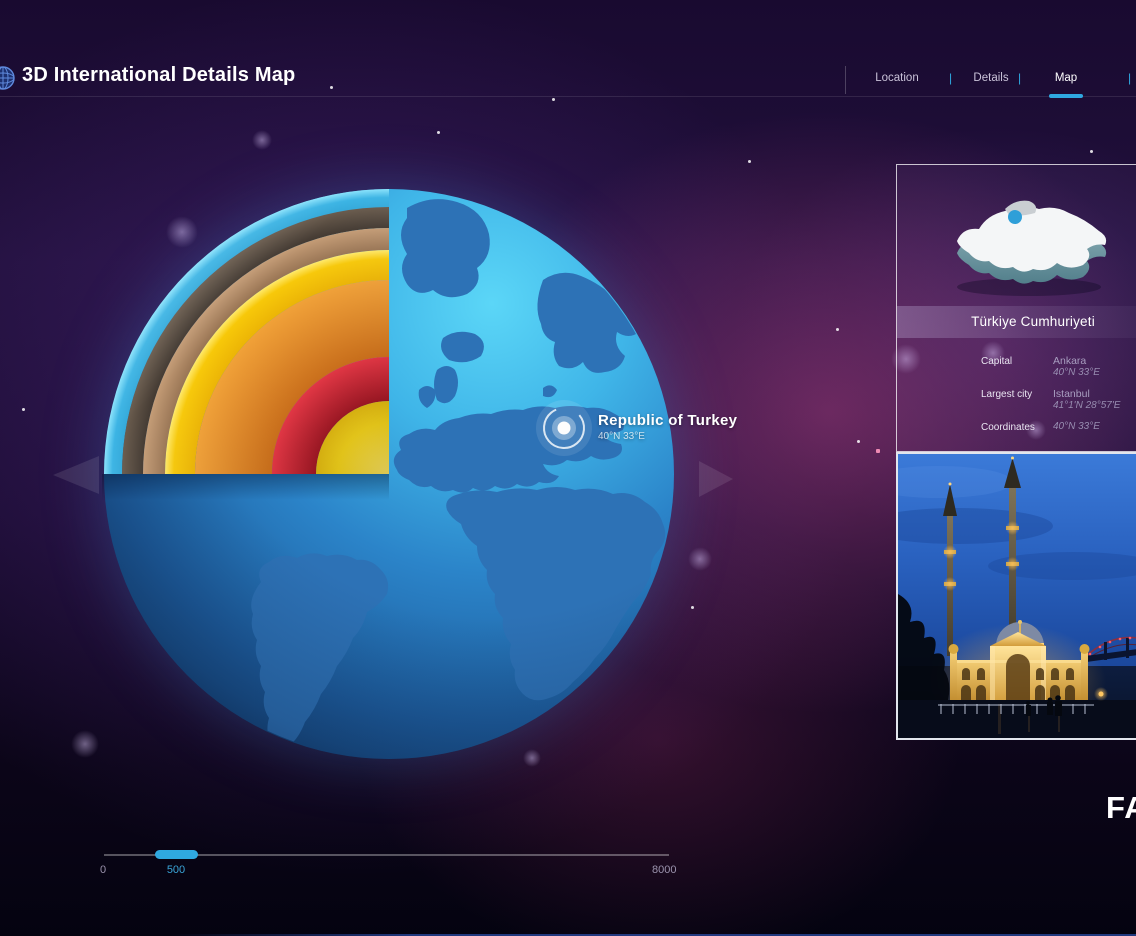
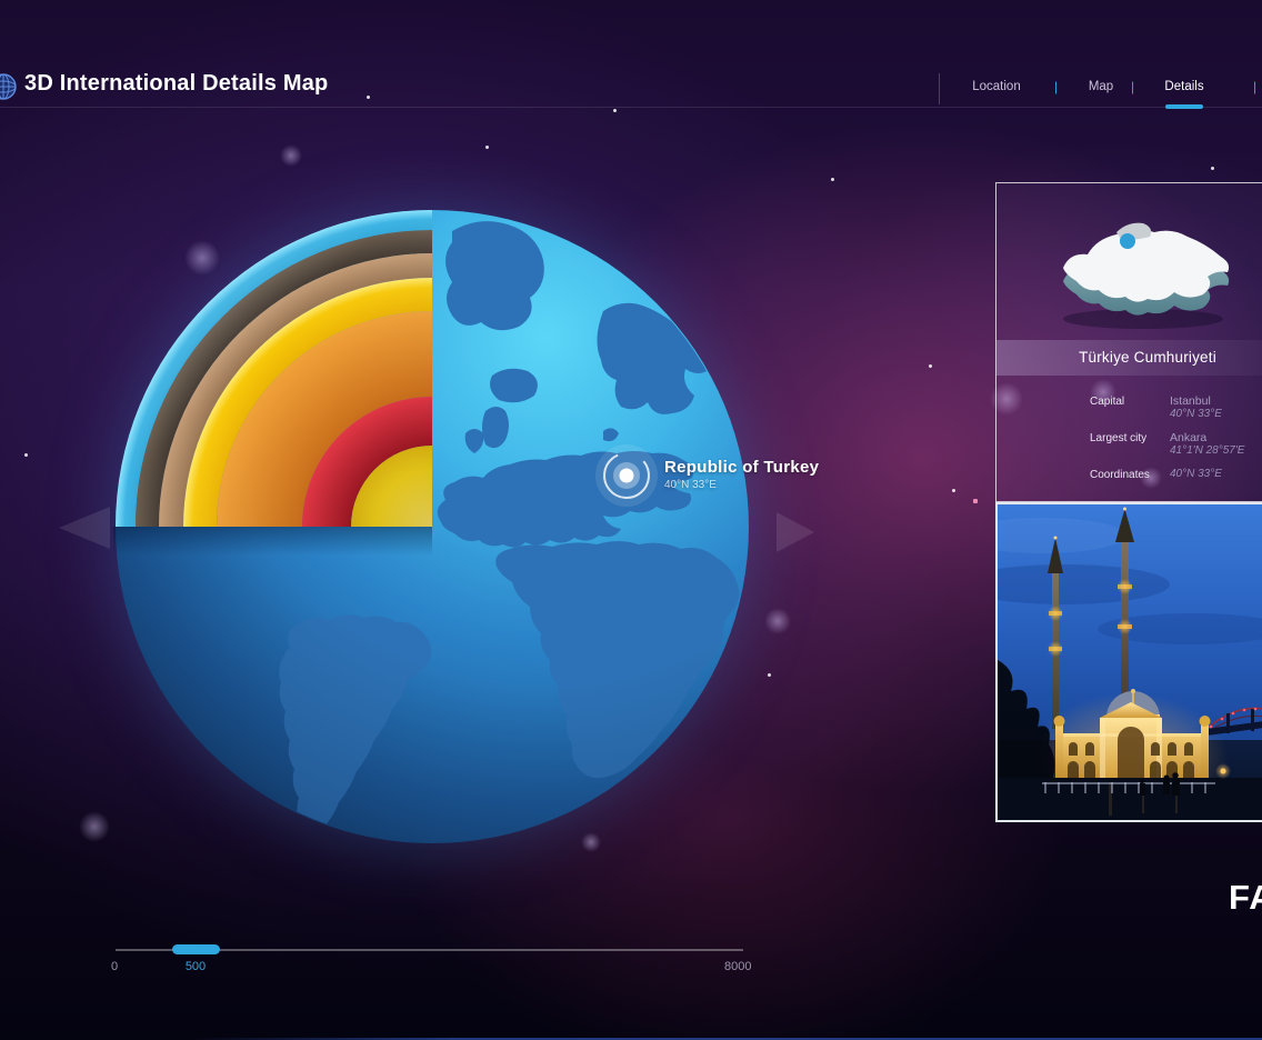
  3D International Details Map
  Location
  |
- Details
+ Map
  |
- Map
+ Details
  |
  Republic of Turkey
  40°N 33°E
  0
  500
  8000
  Türkiye Cumhuriyeti
  Capital
- Ankara
+ Istanbul
  40°N 33°E
  Largest city
- Istanbul
+ Ankara
  41°1'N 28°57'E
  Coordinates
  40°N 33°E
